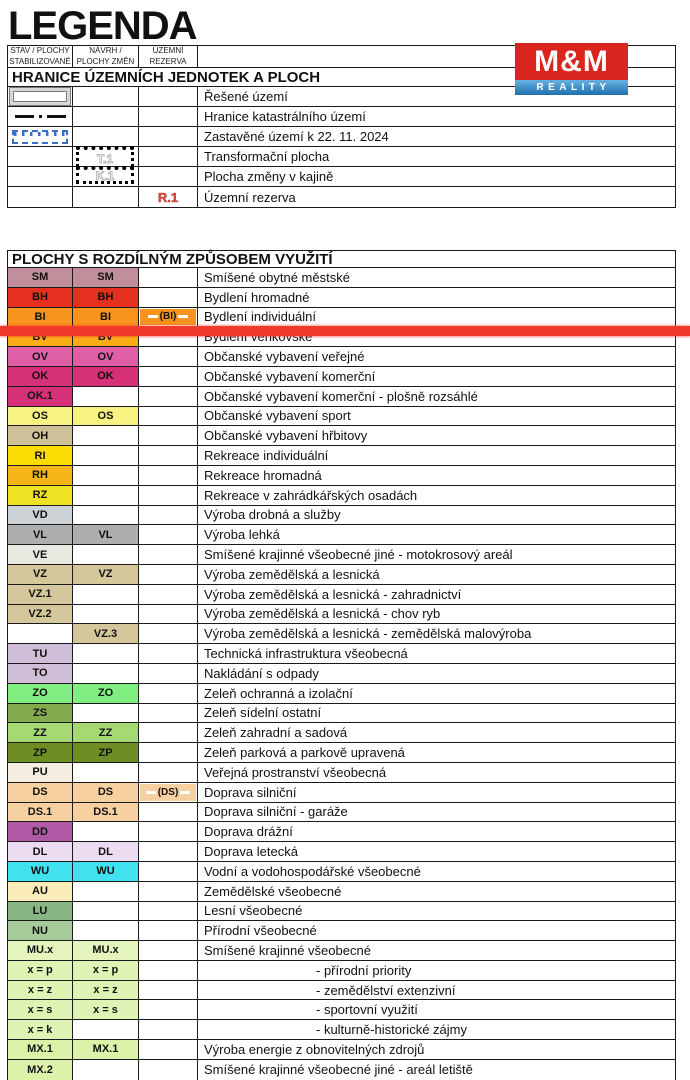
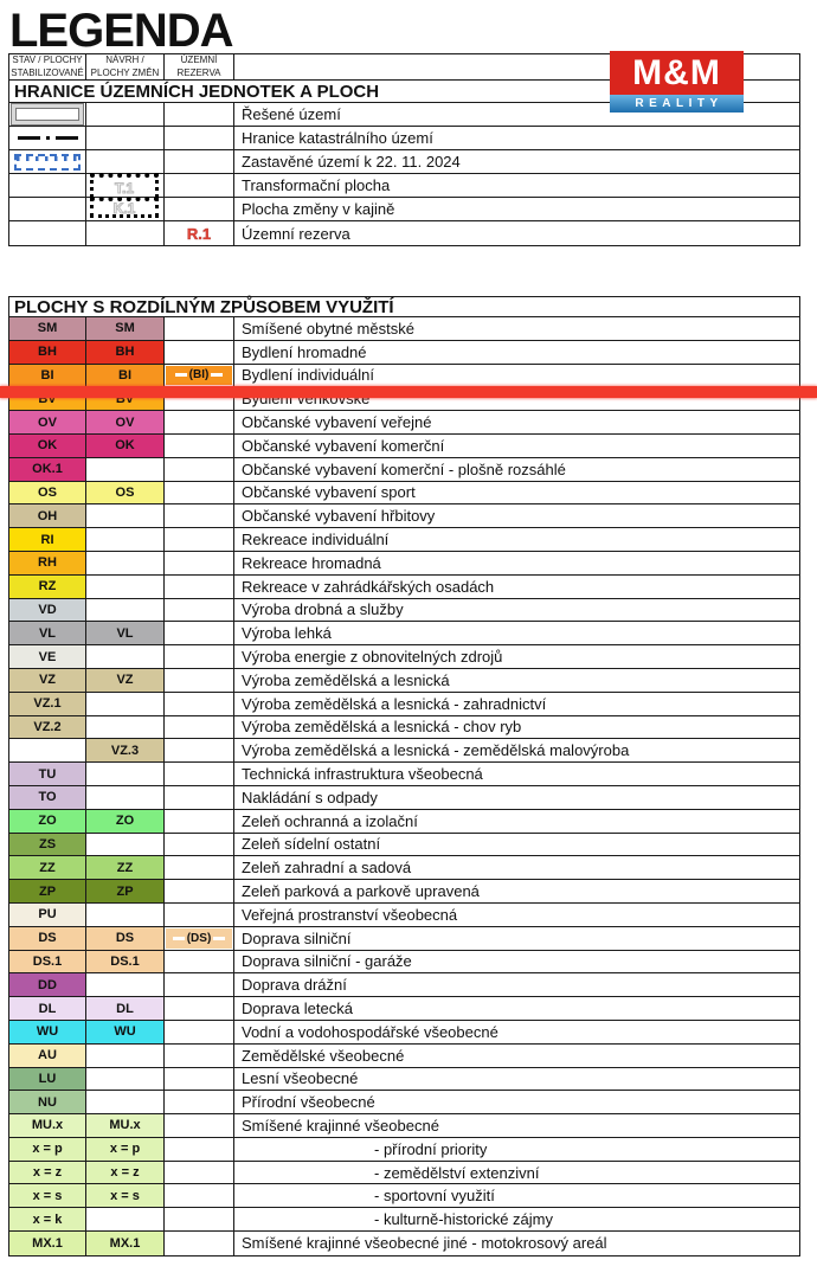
  LEGENDA
  M&M
  REALITY
  STAV / PLOCHY
  STABILIZOVANÉ
  NÁVRH /
  PLOCHY ZMĚN
  ÚZEMNÍ
  REZERVA
  HRANICE ÚZEMNÍCH JEDNOTEK A PLOCH
  Řešené území
  Hranice katastrálního území
  Zastavěné území k 22. 11. 2024
  T.1
  Transformační plocha
  K.1
  Plocha změny v kajině
  R.1
  Územní rezerva
  PLOCHY S ROZDÍLNÝM ZPŮSOBEM VYUŽITÍ
  SM
  SM
  Smíšené obytné městské
  BH
  BH
  Bydlení hromadné
  BI
  BI
  (BI)
  Bydlení individuální
  BV
  BV
  Bydlení venkovské
  OV
  OV
  Občanské vybavení veřejné
  OK
  OK
  Občanské vybavení komerční
  OK.1
  Občanské vybavení komerční - plošně rozsáhlé
  OS
  OS
  Občanské vybavení sport
  OH
  Občanské vybavení hřbitovy
  RI
  Rekreace individuální
  RH
  Rekreace hromadná
  RZ
  Rekreace v zahrádkářských osadách
  VD
  Výroba drobná a služby
  VL
  VL
  Výroba lehká
  VE
- Smíšené krajinné všeobecné jiné - motokrosový areál
+ Výroba energie z obnovitelných zdrojů
  VZ
  VZ
  Výroba zemědělská a lesnická
  VZ.1
  Výroba zemědělská a lesnická - zahradnictví
  VZ.2
  Výroba zemědělská a lesnická - chov ryb
  VZ.3
  Výroba zemědělská a lesnická - zemědělská malovýroba
  TU
  Technická infrastruktura všeobecná
  TO
  Nakládání s odpady
  ZO
  ZO
  Zeleň ochranná a izolační
  ZS
  Zeleň sídelní ostatní
  ZZ
  ZZ
  Zeleň zahradní a sadová
  ZP
  ZP
  Zeleň parková a parkově upravená
  PU
  Veřejná prostranství všeobecná
  DS
  DS
  (DS)
  Doprava silniční
  DS.1
  DS.1
  Doprava silniční - garáže
  DD
  Doprava drážní
  DL
  DL
  Doprava letecká
  WU
  WU
  Vodní a vodohospodářské všeobecné
  AU
  Zemědělské všeobecné
  LU
  Lesní všeobecné
  NU
  Přírodní všeobecné
  MU.x
  MU.x
  Smíšené krajinné všeobecné
  x = p
  x = p
  - přírodní priority
  x = z
  x = z
  - zemědělství extenzivní
  x = s
  x = s
  - sportovní využití
  x = k
  - kulturně-historické zájmy
  MX.1
  MX.1
- Výroba energie z obnovitelných zdrojů
+ Smíšené krajinné všeobecné jiné - motokrosový areál
- MX.2
- Smíšené krajinné všeobecné jiné - areál letiště
